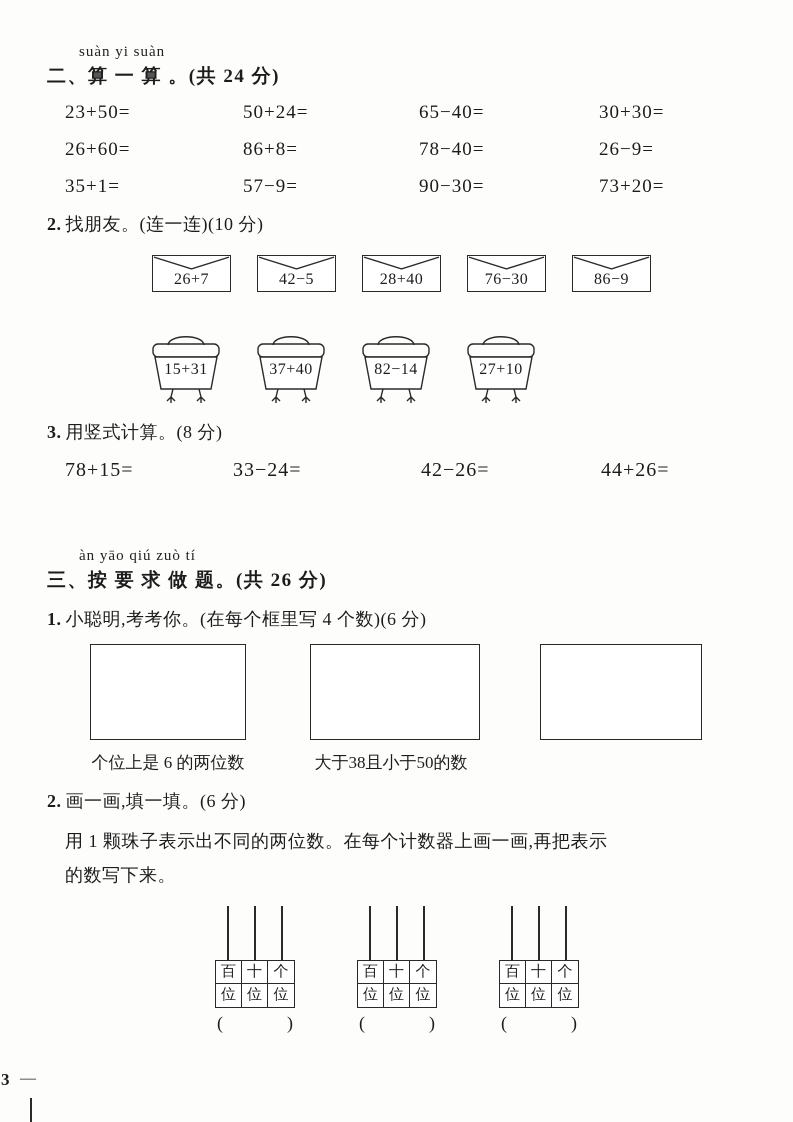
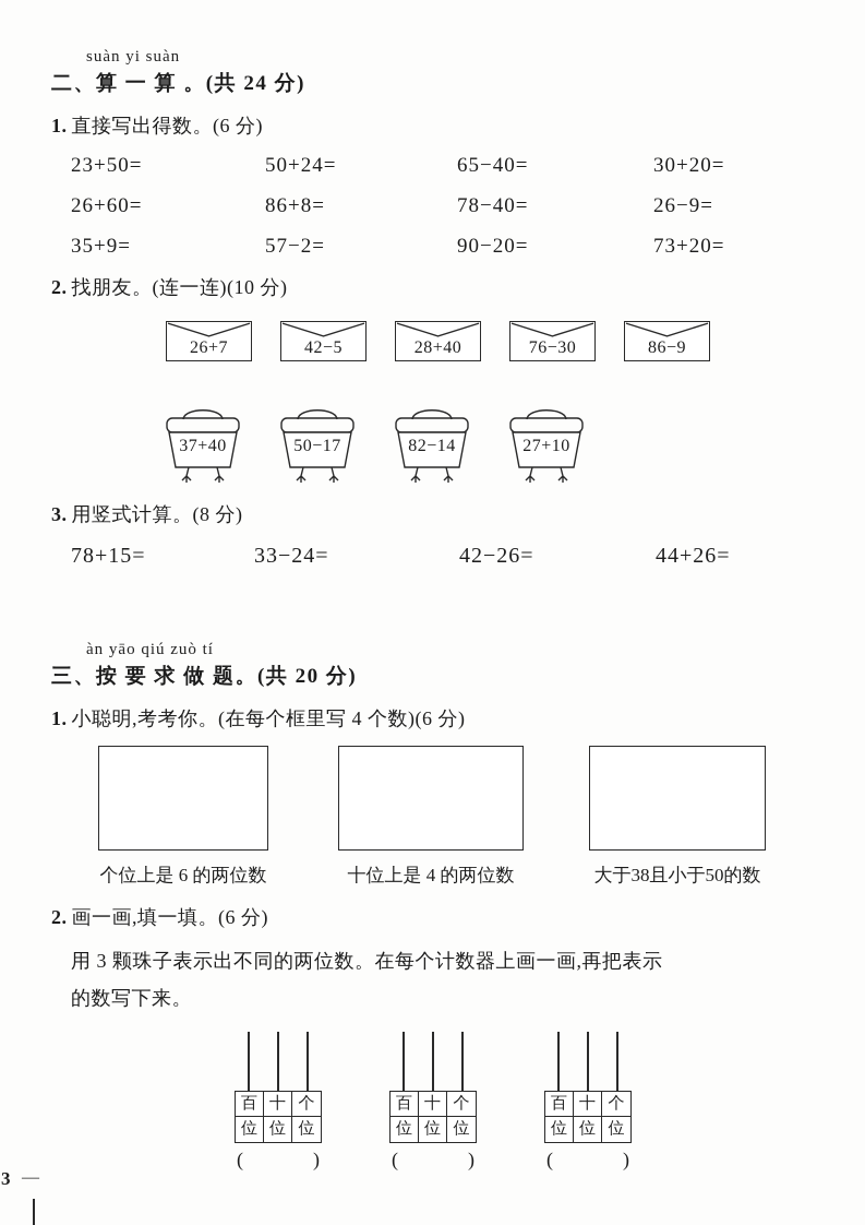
  suàn yi suàn
  二、算 一 算 。(共 24 分)
+ 1. 直接写出得数。(6 分)
  23+50=
  50+24=
  65−40=
- 30+30=
+ 30+20=
  26+60=
  86+8=
  78−40=
  26−9=
- 35+1=
+ 35+9=
- 57−9=
+ 57−2=
- 90−30=
+ 90−20=
  73+20=
  2. 找朋友。(连一连)(10 分)
  26+7
  42−5
  28+40
  76−30
  86−9
- 15+31
  37+40
+ 50−17
  82−14
  27+10
  3. 用竖式计算。(8 分)
  78+15=
  33−24=
  42−26=
  44+26=
  àn yāo qiú zuò tí
- 三、按 要 求 做 题。(共 26 分)
+ 三、按 要 求 做 题。(共 20 分)
  1. 小聪明,考考你。(在每个框里写 4 个数)(6 分)
  个位上是 6 的两位数
+ 十位上是 4 的两位数
  大于38且小于50的数
  2. 画一画,填一填。(6 分)
- 用 1 颗珠子表示出不同的两位数。在每个计数器上画一画,再把表示
+ 用 3 颗珠子表示出不同的两位数。在每个计数器上画一画,再把表示
  的数写下来。
  百
  十
  个
  位
  位
  位
  (
  )
  百
  十
  个
  位
  位
  位
  (
  )
  百
  十
  个
  位
  位
  位
  (
  )
  3
  —
